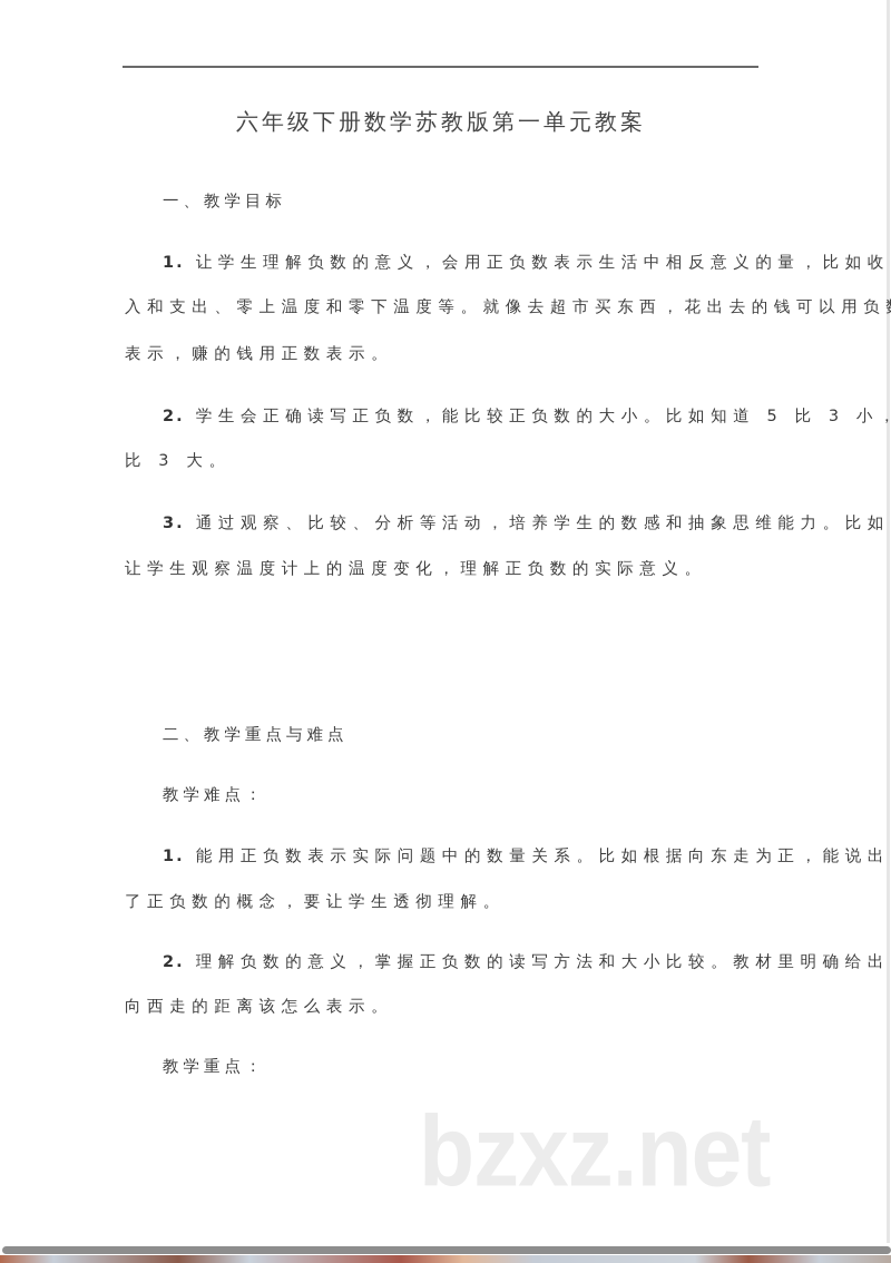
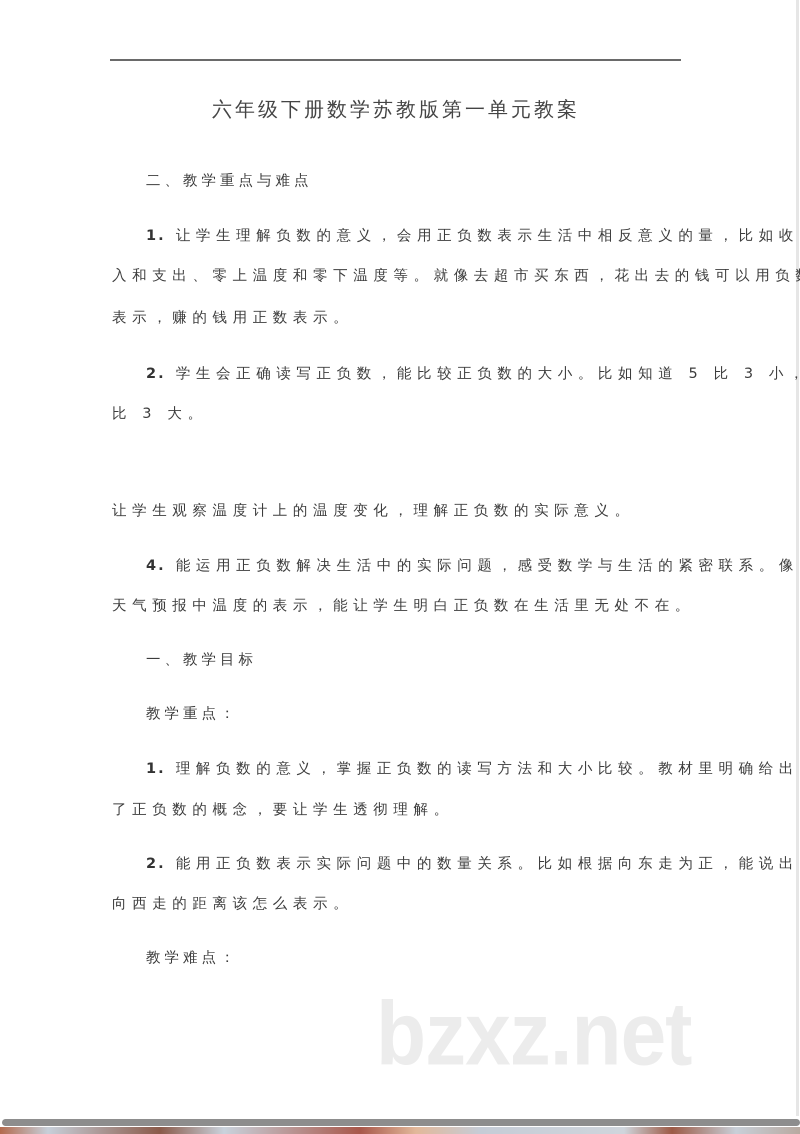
  六年级下册数学苏教版第一单元教案
- 一、教学目标
+ 二、教学重点与难点
  1. 让学生理解负数的意义，会用正负数表示生活中相反意义的量，比如收
  入和支出、零上温度和零下温度等。就像去超市买东西，花出去的钱可以用负
  表示，赚的钱用正数表示。
  2. 学生会正确读写正负数，能比较正负数的大小。比如知道 5 比 3 小，
  比 3 大。
- 3. 通过观察、比较、分析等活动，培养学生的数感和抽象思维能力。比如
  让学生观察温度计上的温度变化，理解正负数的实际意义。
+ 4. 能运用正负数解决生活中的实际问题，感受数学与生活的紧密联系。像
+ 天气预报中温度的表示，能让学生明白正负数在生活里无处不在。
- 二、教学重点与难点
+ 一、教学目标
- 教学难点：
+ 教学重点：
- 1. 能用正负数表示实际问题中的数量关系。比如根据向东走为正，能说出
+ 1. 理解负数的意义，掌握正负数的读写方法和大小比较。教材里明确给出
  了正负数的概念，要让学生透彻理解。
- 2. 理解负数的意义，掌握正负数的读写方法和大小比较。教材里明确给出
+ 2. 能用正负数表示实际问题中的数量关系。比如根据向东走为正，能说出
  向西走的距离该怎么表示。
- 教学重点：
+ 教学难点：
